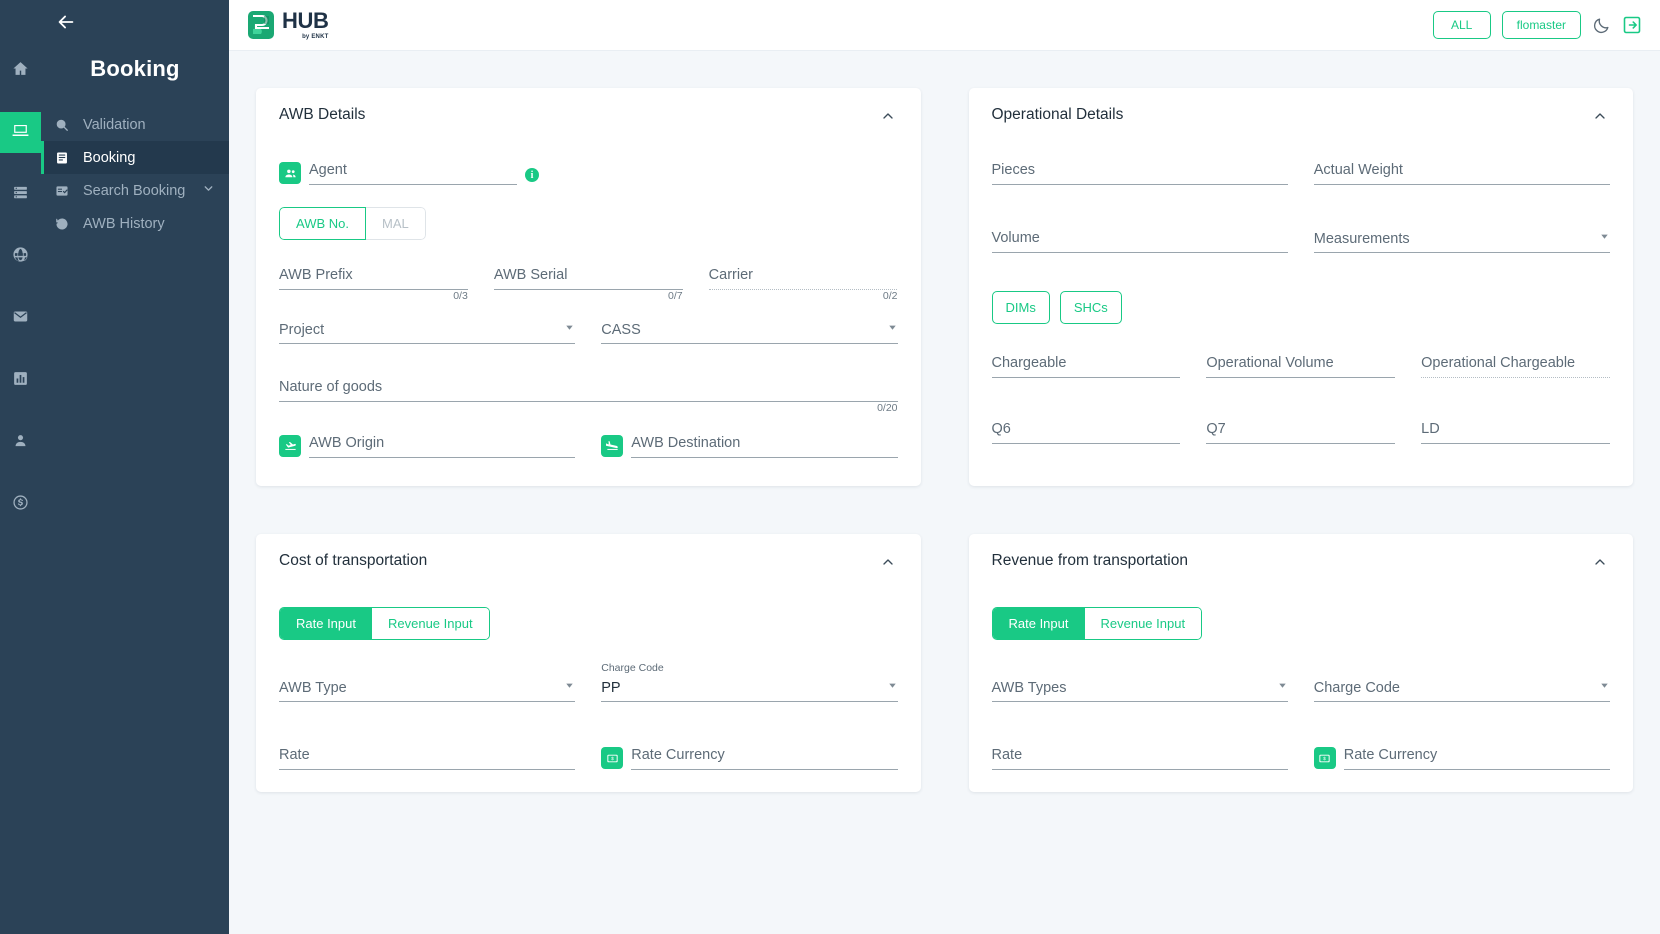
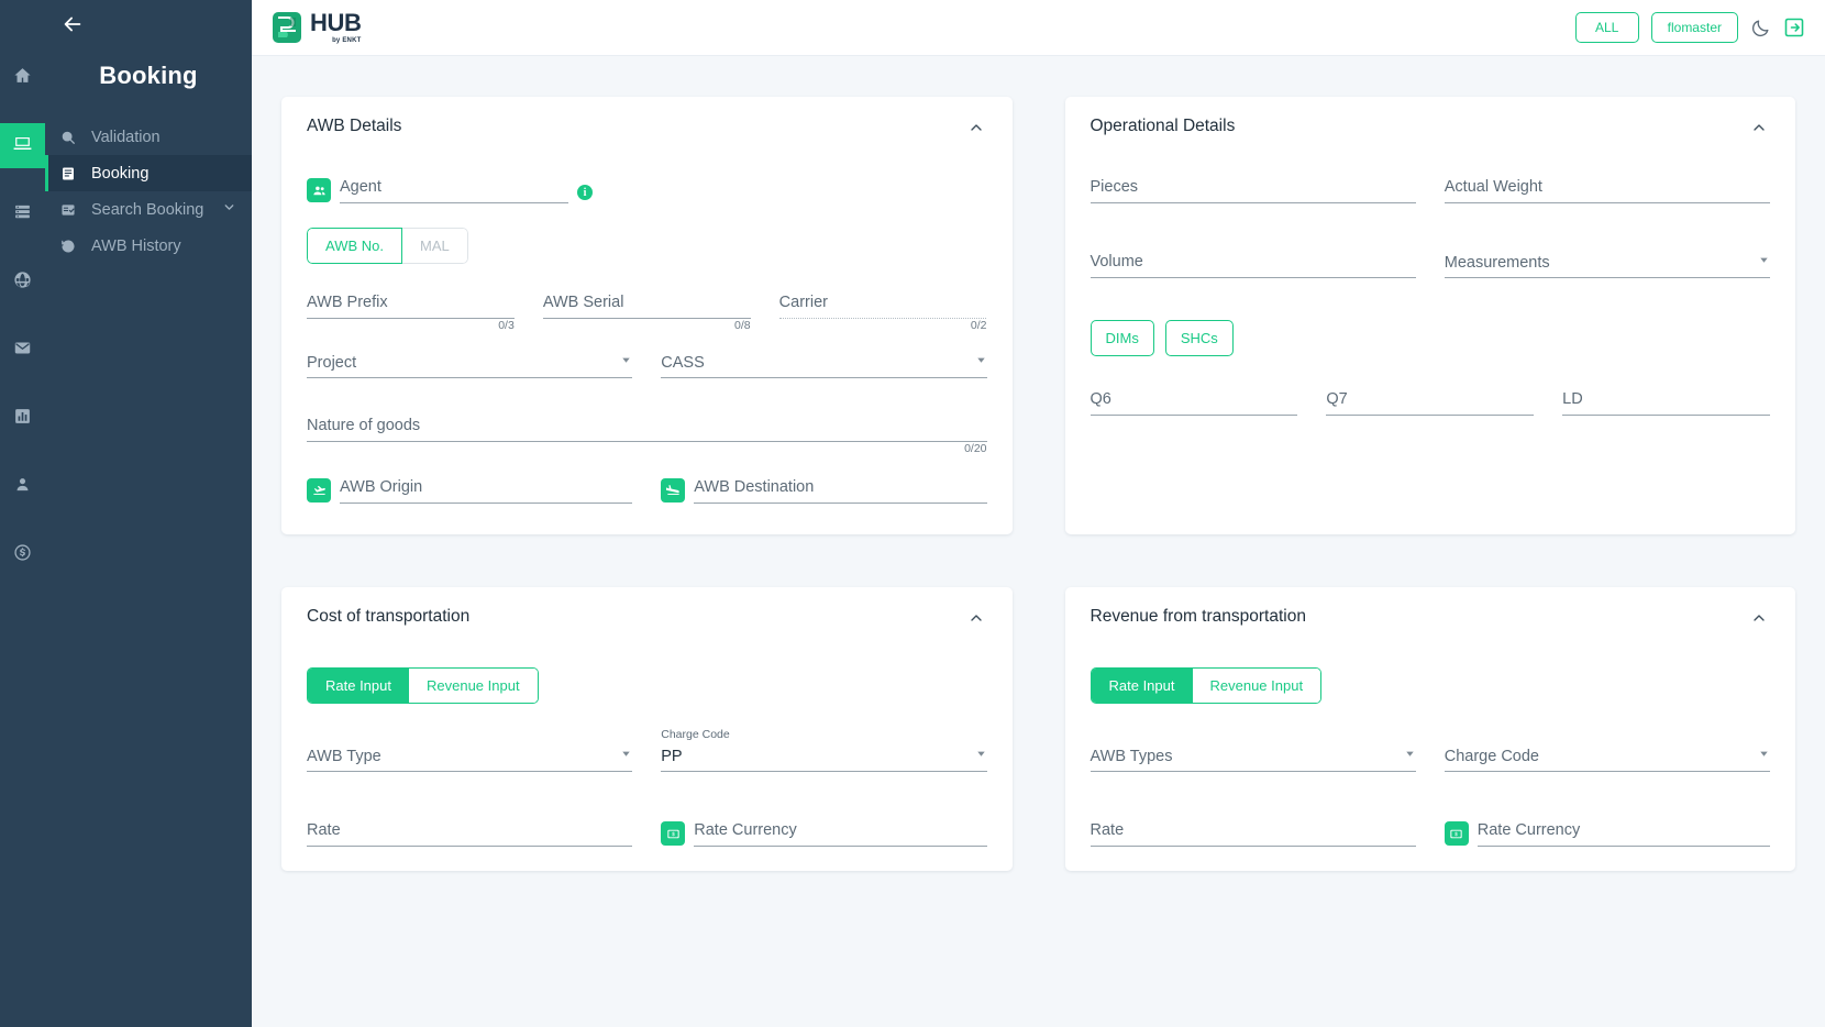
  Booking
  Validation
  Booking
  Search Booking
  AWB History
  HUB
  ALL
  flomaster
  AWB Details
  Agent
  i
  AWB No.
  MAL
  AWB Prefix
  0/3
  AWB Serial
- 0/7
+ 0/8
  Carrier
  0/2
  Project
  CASS
  Nature of goods
  0/20
  AWB Origin
  AWB Destination
  Operational Details
  Pieces
  Actual Weight
  Volume
  Measurements
  DIMs
  SHCs
- Chargeable
- Operational Volume
- Operational Chargeable
  Q6
  Q7
  LD
  Cost of transportation
  Rate Input
  Revenue Input
  AWB Type
  Charge Code
  PP
  Rate
  Rate Currency
  Revenue from transportation
  Rate Input
  Revenue Input
  AWB Types
  Charge Code
  Rate
  Rate Currency
